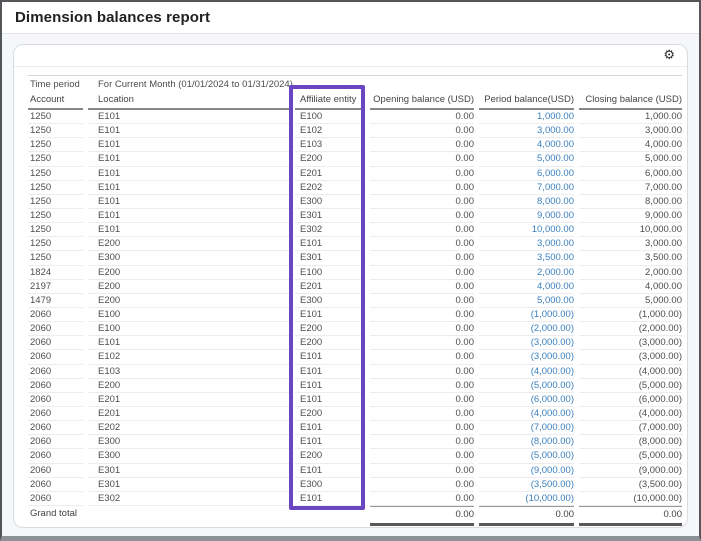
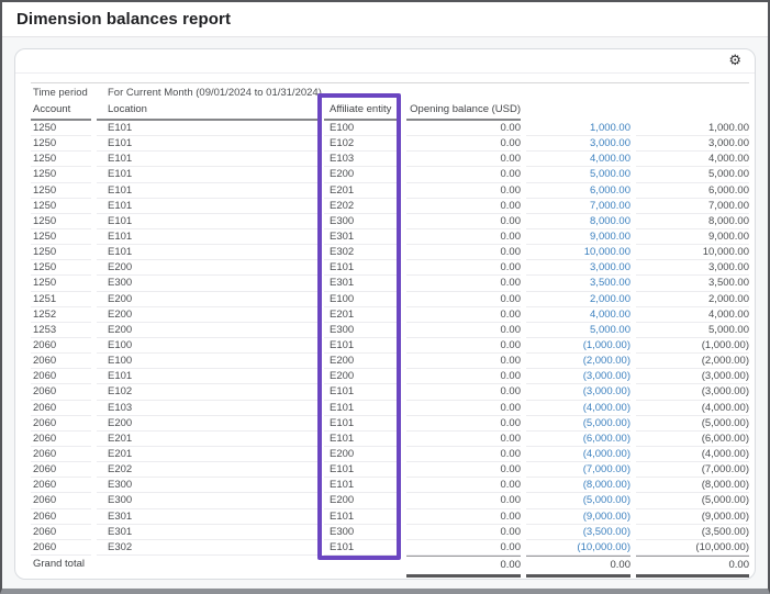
  Dimension balances report
  ⚙
  Time period
- For Current Month (01/01/2024 to 01/31/2024)
+ For Current Month (09/01/2024 to 01/31/2024)
  Account
  Location
  Affiliate entity
  Opening balance (USD)
- Period balance(USD)
- Closing balance (USD)
  1250
  E101
  E100
  0.00
  1,000.00
  1,000.00
  1250
  E101
  E102
  0.00
  3,000.00
  3,000.00
  1250
  E101
  E103
  0.00
  4,000.00
  4,000.00
  1250
  E101
  E200
  0.00
  5,000.00
  5,000.00
  1250
  E101
  E201
  0.00
  6,000.00
  6,000.00
  1250
  E101
  E202
  0.00
  7,000.00
  7,000.00
  1250
  E101
  E300
  0.00
  8,000.00
  8,000.00
  1250
  E101
  E301
  0.00
  9,000.00
  9,000.00
  1250
  E101
  E302
  0.00
  10,000.00
  10,000.00
  1250
  E200
  E101
  0.00
  3,000.00
  3,000.00
  1250
  E300
  E301
  0.00
  3,500.00
  3,500.00
- 1824
+ 1251
  E200
  E100
  0.00
  2,000.00
  2,000.00
- 2197
+ 1252
  E200
  E201
  0.00
  4,000.00
  4,000.00
- 1479
+ 1253
  E200
  E300
  0.00
  5,000.00
  5,000.00
  2060
  E100
  E101
  0.00
  (1,000.00)
  (1,000.00)
  2060
  E100
  E200
  0.00
  (2,000.00)
  (2,000.00)
  2060
  E101
  E200
  0.00
  (3,000.00)
  (3,000.00)
  2060
  E102
  E101
  0.00
  (3,000.00)
  (3,000.00)
  2060
  E103
  E101
  0.00
  (4,000.00)
  (4,000.00)
  2060
  E200
  E101
  0.00
  (5,000.00)
  (5,000.00)
  2060
  E201
  E101
  0.00
  (6,000.00)
  (6,000.00)
  2060
  E201
  E200
  0.00
  (4,000.00)
  (4,000.00)
  2060
  E202
  E101
  0.00
  (7,000.00)
  (7,000.00)
  2060
  E300
  E101
  0.00
  (8,000.00)
  (8,000.00)
  2060
  E300
  E200
  0.00
  (5,000.00)
  (5,000.00)
  2060
  E301
  E101
  0.00
  (9,000.00)
  (9,000.00)
  2060
  E301
  E300
  0.00
  (3,500.00)
  (3,500.00)
  2060
  E302
  E101
  0.00
  (10,000.00)
  (10,000.00)
  Grand total
  0.00
  0.00
  0.00
